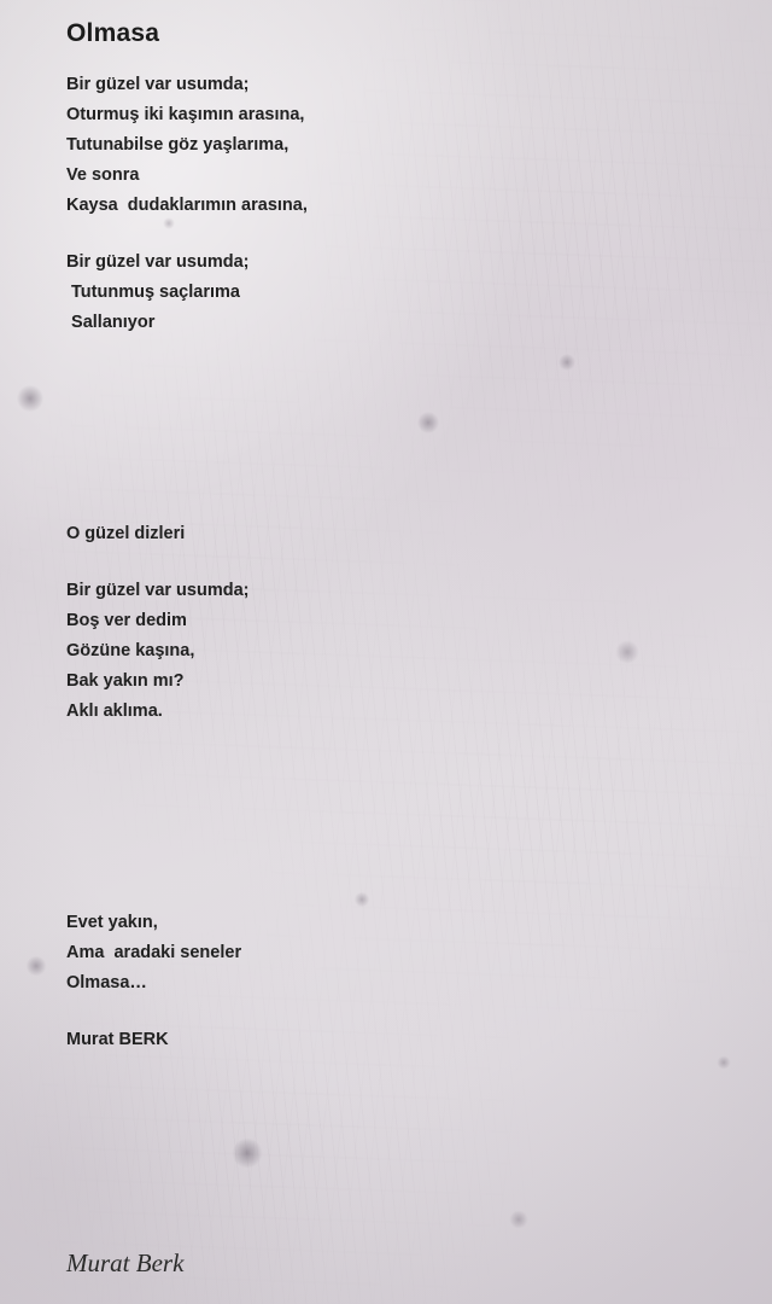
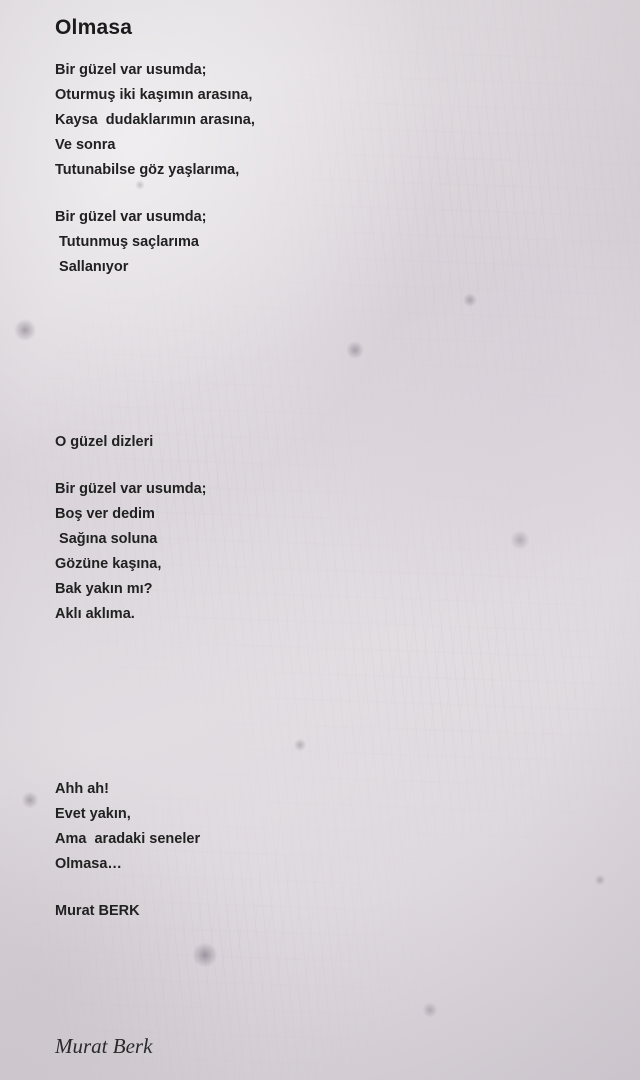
  Olmasa
  Bir güzel var usumda;
  Oturmuş iki kaşımın arasına,
- Tutunabilse göz yaşlarıma,
+ Kaysa dudaklarımın arasına,
  Ve sonra
- Kaysa dudaklarımın arasına,
+ Tutunabilse göz yaşlarıma,
  Bir güzel var usumda;
  Tutunmuş saçlarıma
  Sallanıyor
  O güzel dizleri
  Bir güzel var usumda;
  Boş ver dedim
+ Sağına soluna
  Gözüne kaşına,
  Bak yakın mı?
  Aklı aklıma.
+ Ahh ah!
  Evet yakın,
  Ama aradaki seneler
  Olmasa…
  Murat BERK
  Murat Berk
